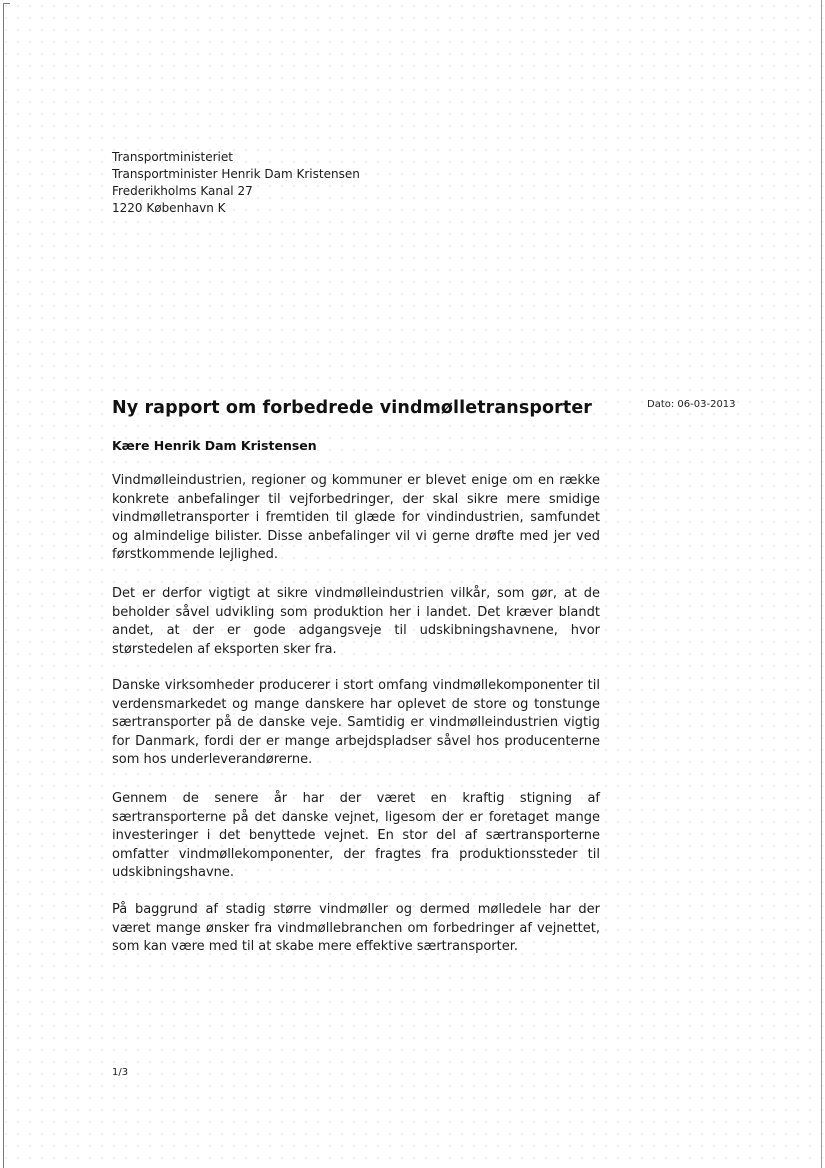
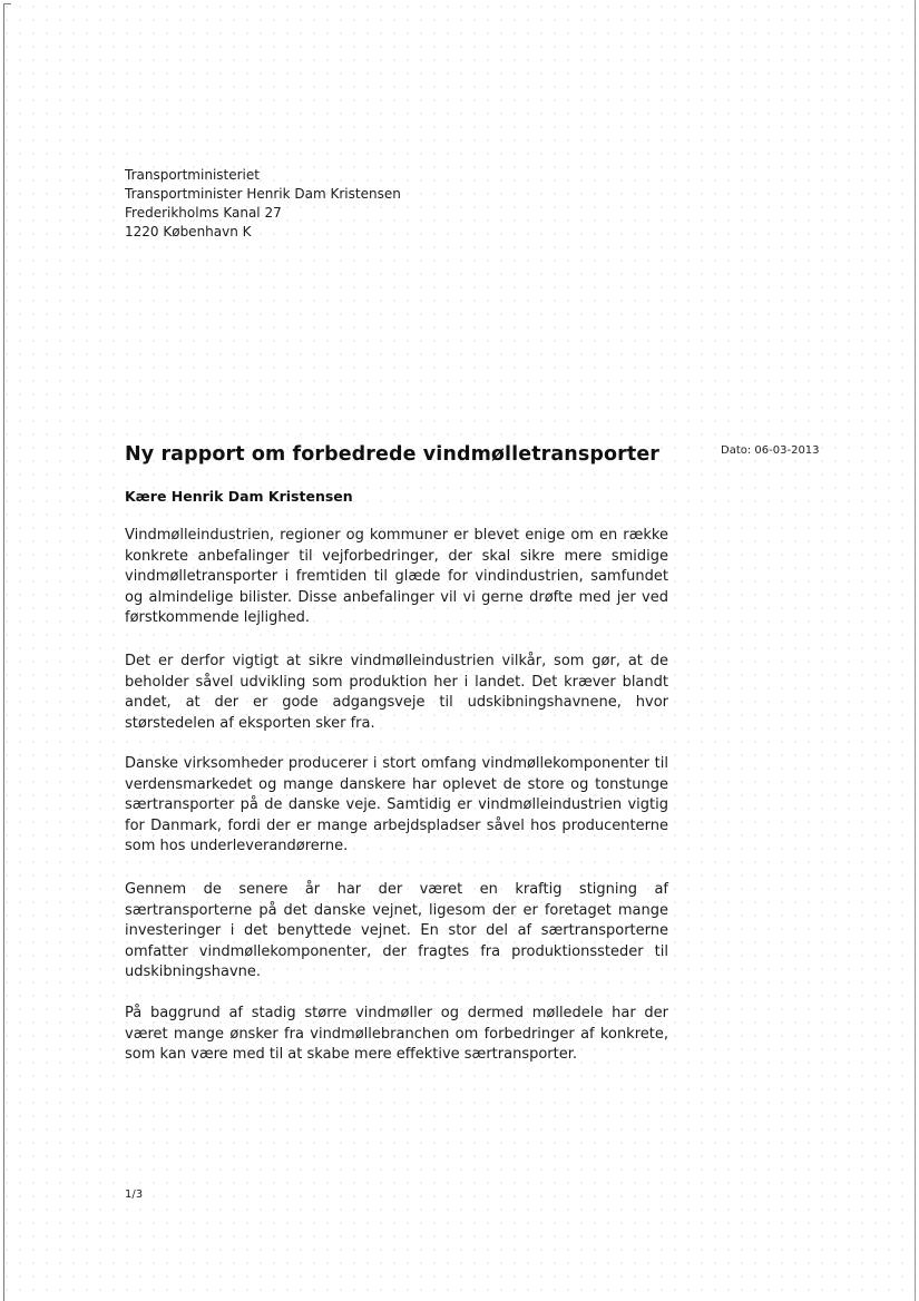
  Transportministeriet
  Transportminister Henrik Dam Kristensen
  Frederikholms Kanal 27
  1220 København K
  Ny rapport om forbedrede vindmølletransporter
  Dato: 06-03-2013
  Kære Henrik Dam Kristensen
  Vindmølleindustrien, regioner og kommuner er blevet enige om en række konkrete anbefalinger til vejforbedringer, der skal sikre mere smidige vindmølletransporter i fremtiden til glæde for vindindustrien, samfundet og almindelige bilister. Disse anbefalinger vil vi gerne drøfte med jer ved førstkommende lejlighed.
  Det er derfor vigtigt at sikre vindmølleindustrien vilkår, som gør, at de beholder såvel udvikling som produktion her i landet. Det kræver blandt andet, at der er gode adgangsveje til udskibningshavnene, hvor størstedelen af eksporten sker fra.
  Danske virksomheder producerer i stort omfang vindmøllekomponenter til verdensmarkedet og mange danskere har oplevet de store og tonstunge særtransporter på de danske veje. Samtidig er vindmølleindustrien vigtig for Danmark, fordi der er mange arbejdspladser såvel hos producenterne som hos underleverandørerne.
  Gennem de senere år har der været en kraftig stigning af særtransporterne på det danske vejnet, ligesom der er foretaget mange investeringer i det benyttede vejnet. En stor del af særtransporterne omfatter vindmøllekomponenter, der fragtes fra produktionssteder til udskibningshavne.
- På baggrund af stadig større vindmøller og dermed mølledele har der været mange ønsker fra vindmøllebranchen om forbedringer af vejnettet, som kan være med til at skabe mere effektive særtransporter.
+ På baggrund af stadig større vindmøller og dermed mølledele har der været mange ønsker fra vindmøllebranchen om forbedringer af konkrete, som kan være med til at skabe mere effektive særtransporter.
  1/3
